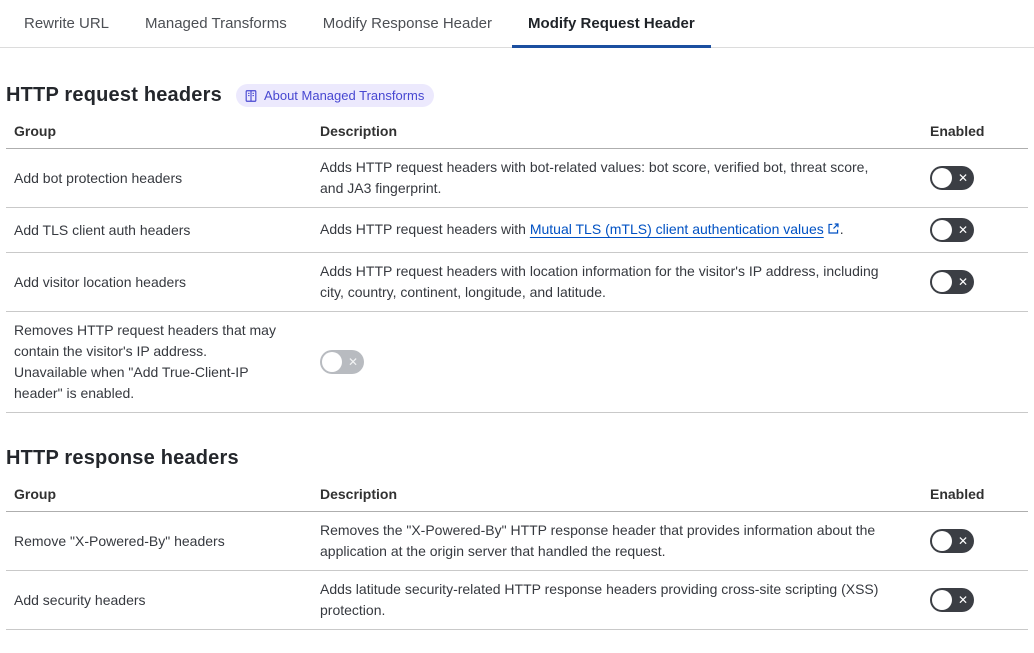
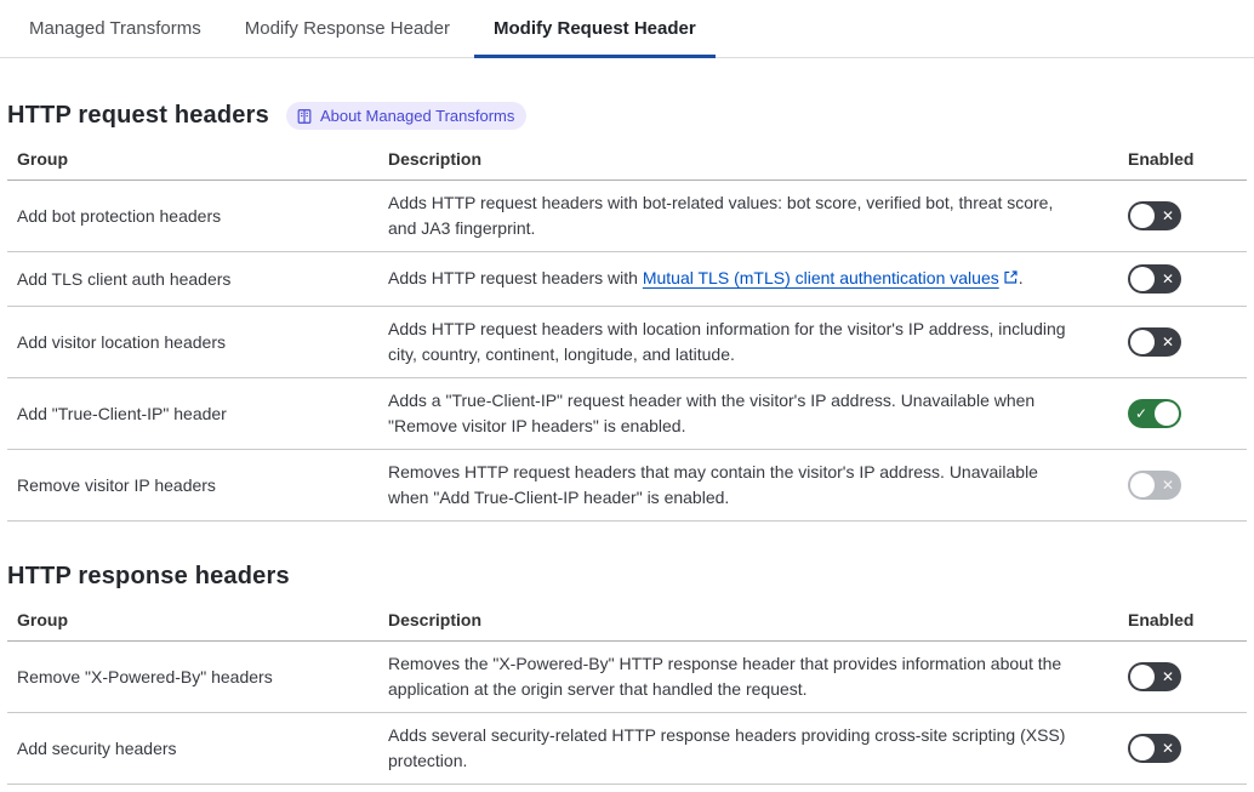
- Rewrite URL
  Managed Transforms
  Modify Response Header
  Modify Request Header
  HTTP request headers
  About Managed Transforms
  Group
  Description
  Enabled
  Add bot protection headers
  Adds HTTP request headers with bot-related values: bot score, verified bot, threat score, and JA3 fingerprint.
  ✕
  Add TLS client auth headers
  Adds HTTP request headers with Mutual TLS (mTLS) client authentication values .
  ✕
  Add visitor location headers
  Adds HTTP request headers with location information for the visitor's IP address, including city, country, continent, longitude, and latitude.
  ✕
+ Add "True-Client-IP" header
+ Adds a "True-Client-IP" request header with the visitor's IP address. Unavailable when "Remove visitor IP headers" is enabled.
+ ✓
+ Remove visitor IP headers
  Removes HTTP request headers that may contain the visitor's IP address. Unavailable when "Add True-Client-IP header" is enabled.
  ✕
  HTTP response headers
  Group
  Description
  Enabled
  Remove "X-Powered-By" headers
  Removes the "X-Powered-By" HTTP response header that provides information about the application at the origin server that handled the request.
  ✕
  Add security headers
- Adds latitude security-related HTTP response headers providing cross-site scripting (XSS) protection.
+ Adds several security-related HTTP response headers providing cross-site scripting (XSS) protection.
  ✕
